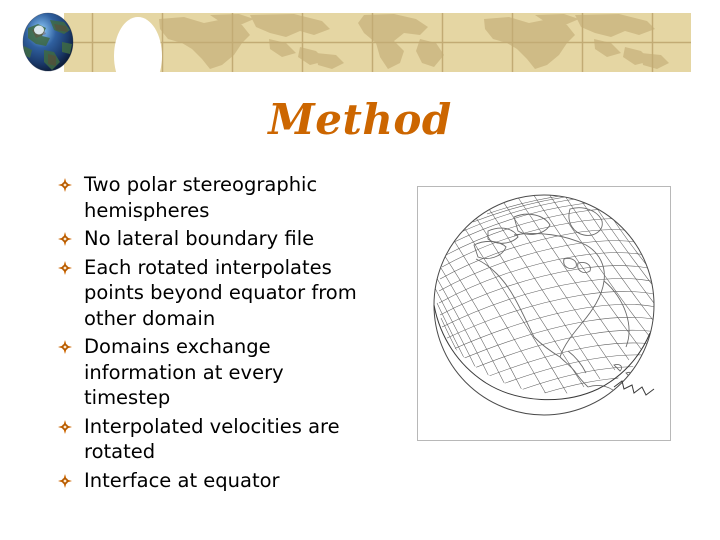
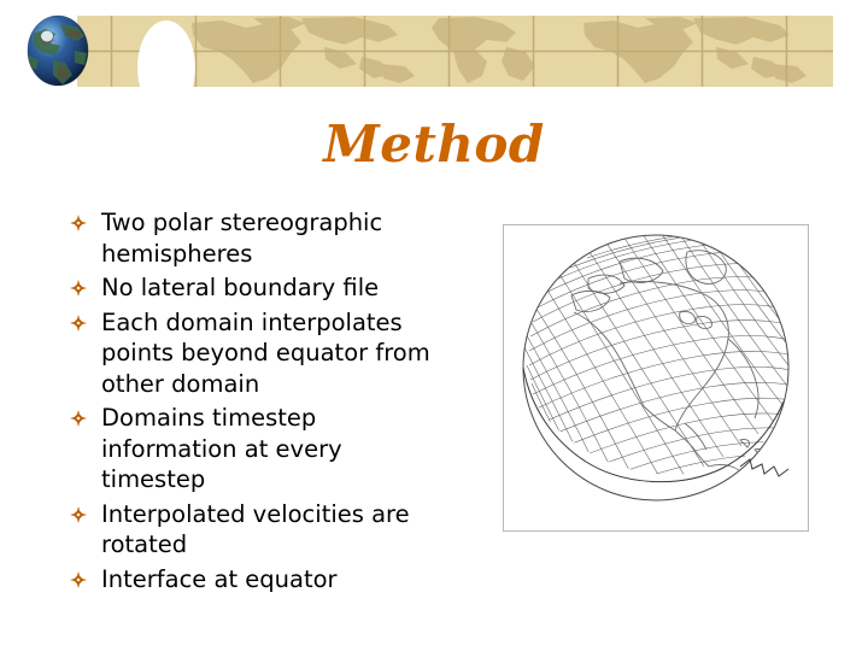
  Method
  Two polar stereographic hemispheres
  No lateral boundary file
- Each rotated interpolates points beyond equator from other domain
+ Each domain interpolates points beyond equator from other domain
- Domains exchange information at every timestep
+ Domains timestep information at every timestep
  Interpolated velocities are rotated
  Interface at equator
